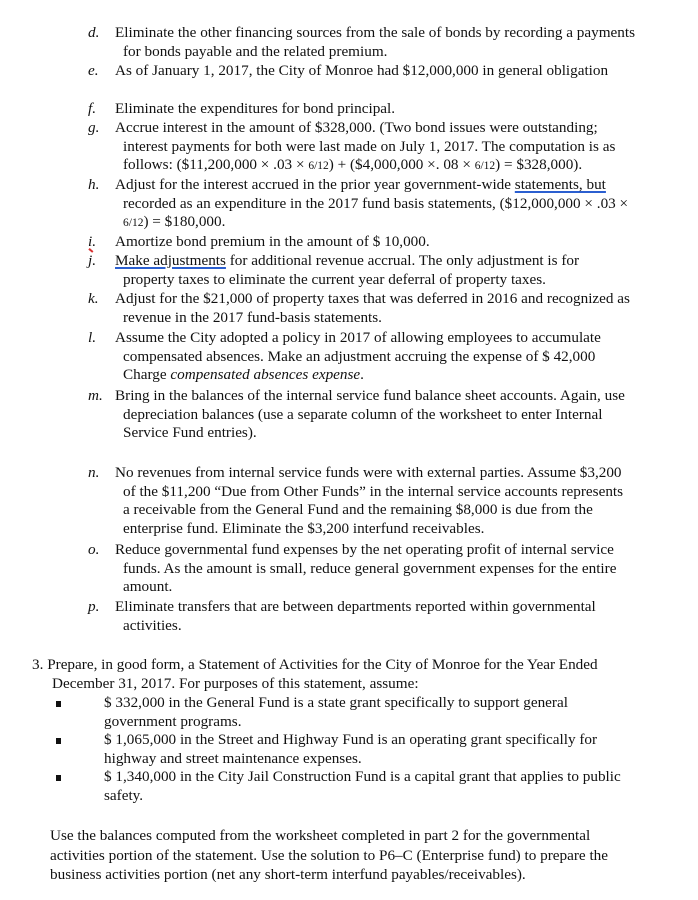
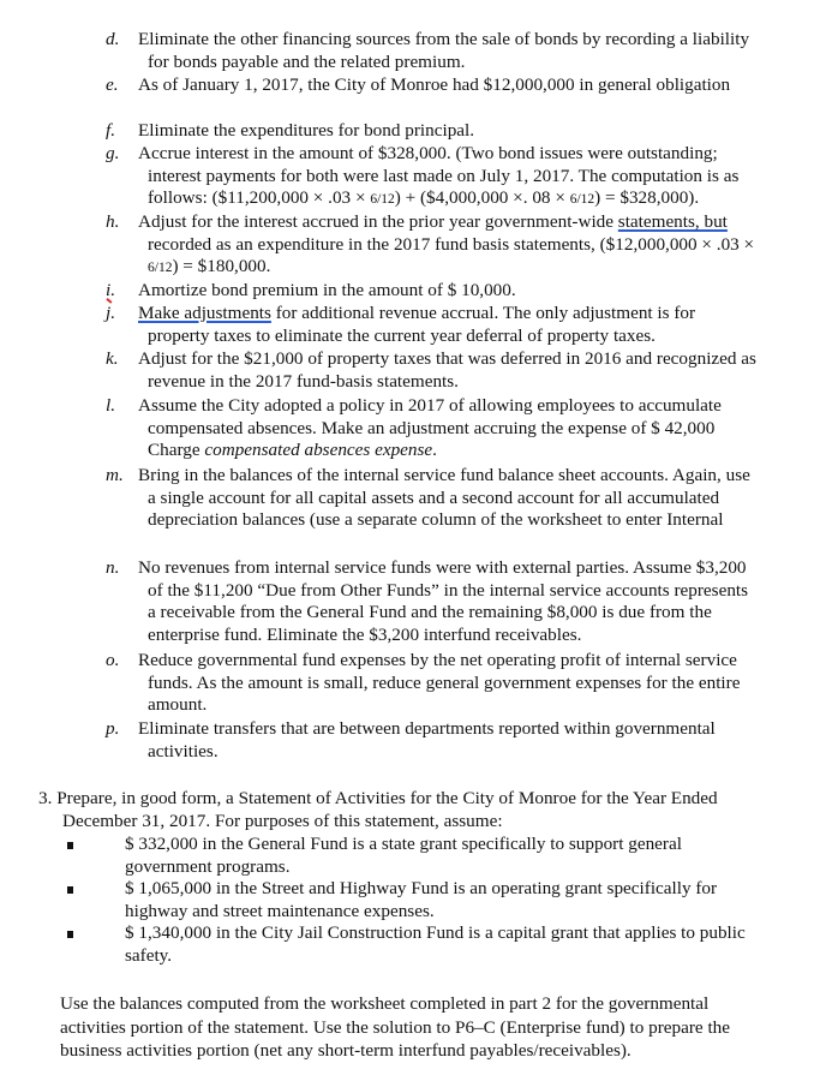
  d.
- Eliminate the other financing sources from the sale of bonds by recording a payments
+ Eliminate the other financing sources from the sale of bonds by recording a liability
  for bonds payable and the related premium.
  e.
  As of January 1, 2017, the City of Monroe had $12,000,000 in general obligation
  f.
  Eliminate the expenditures for bond principal.
  g.
  Accrue interest in the amount of $328,000. (Two bond issues were outstanding;
  interest payments for both were last made on July 1, 2017. The computation is as
  follows: ($11,200,000 × .03 × 6/12) + ($4,000,000 ×. 08 × 6/12) = $328,000).
  h.
  Adjust for the interest accrued in the prior year government-wide statements, but
  recorded as an expenditure in the 2017 fund basis statements, ($12,000,000 × .03 ×
  6/12) = $180,000.
  i.
  Amortize bond premium in the amount of $ 10,000.
  j.
  Make adjustments for additional revenue accrual. The only adjustment is for
  property taxes to eliminate the current year deferral of property taxes.
  k.
  Adjust for the $21,000 of property taxes that was deferred in 2016 and recognized as
  revenue in the 2017 fund-basis statements.
  l.
  Assume the City adopted a policy in 2017 of allowing employees to accumulate
  compensated absences. Make an adjustment accruing the expense of $ 42,000
  Charge compensated absences expense.
  m.
  Bring in the balances of the internal service fund balance sheet accounts. Again, use
+ a single account for all capital assets and a second account for all accumulated
  depreciation balances (use a separate column of the worksheet to enter Internal
- Service Fund entries).
  n.
  No revenues from internal service funds were with external parties. Assume $3,200
  of the $11,200 “Due from Other Funds” in the internal service accounts represents
  a receivable from the General Fund and the remaining $8,000 is due from the
  enterprise fund. Eliminate the $3,200 interfund receivables.
  o.
  Reduce governmental fund expenses by the net operating profit of internal service
  funds. As the amount is small, reduce general government expenses for the entire
  amount.
  p.
  Eliminate transfers that are between departments reported within governmental
  activities.
  3. Prepare, in good form, a Statement of Activities for the City of Monroe for the Year Ended
  December 31, 2017. For purposes of this statement, assume:
  $ 332,000 in the General Fund is a state grant specifically to support general
  government programs.
  $ 1,065,000 in the Street and Highway Fund is an operating grant specifically for
  highway and street maintenance expenses.
  $ 1,340,000 in the City Jail Construction Fund is a capital grant that applies to public
  safety.
  Use the balances computed from the worksheet completed in part 2 for the governmental
  activities portion of the statement. Use the solution to P6–C (Enterprise fund) to prepare the
  business activities portion (net any short-term interfund payables/receivables).
